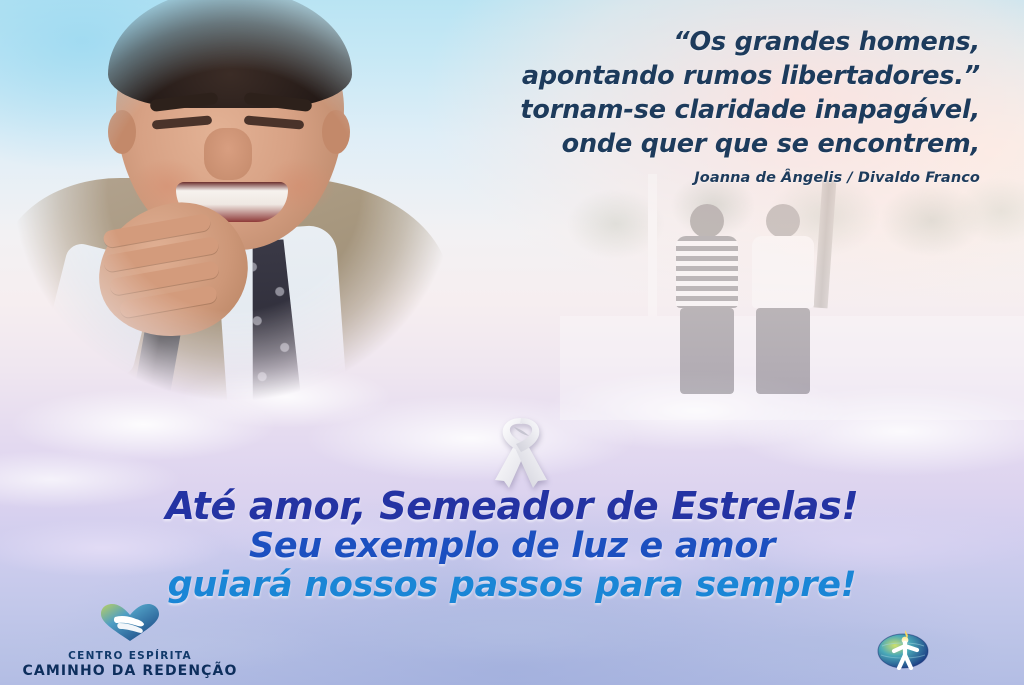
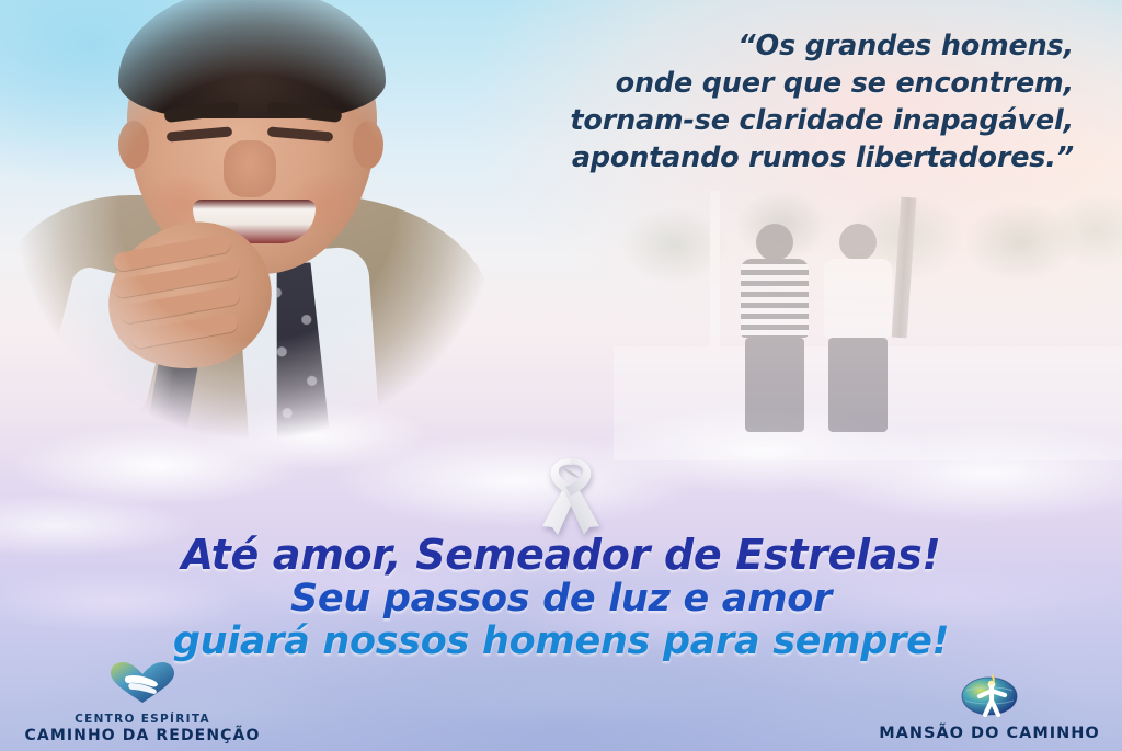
  “Os grandes homens,
- apontando rumos libertadores.”
+ onde quer que se encontrem,
  tornam-se claridade inapagável,
- onde quer que se encontrem,
+ apontando rumos libertadores.”
- Joanna de Ângelis / Divaldo Franco
  Até amor, Semeador de Estrelas!
- Seu exemplo de luz e amor
+ Seu passos de luz e amor
- guiará nossos passos para sempre!
+ guiará nossos homens para sempre!
  CENTRO ESPÍRITA
  CAMINHO DA REDENÇÃO
+ MANSÃO DO CAMINHO
